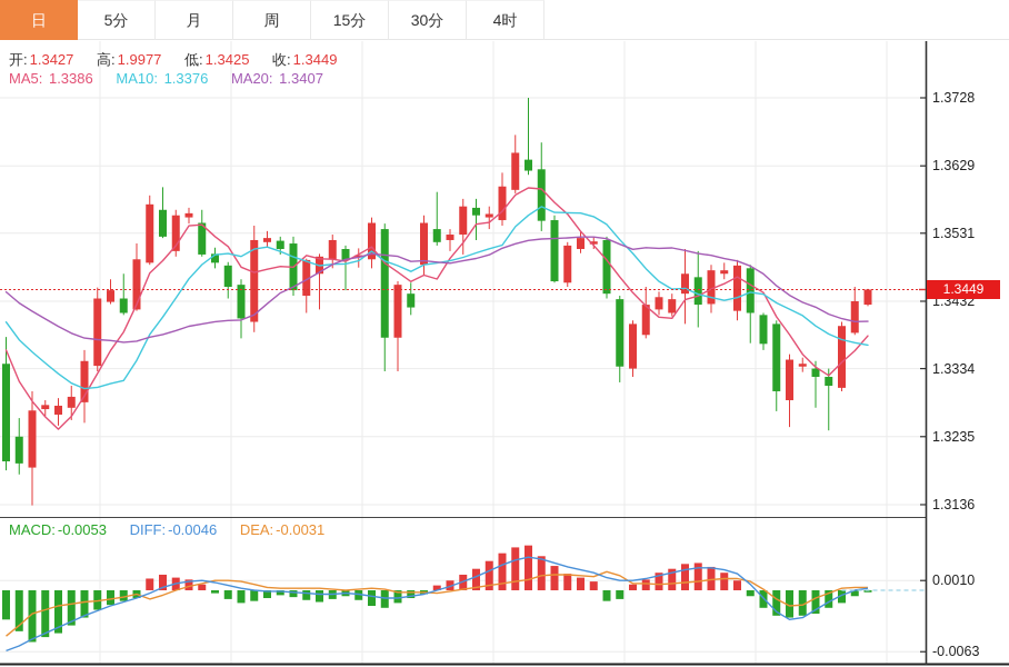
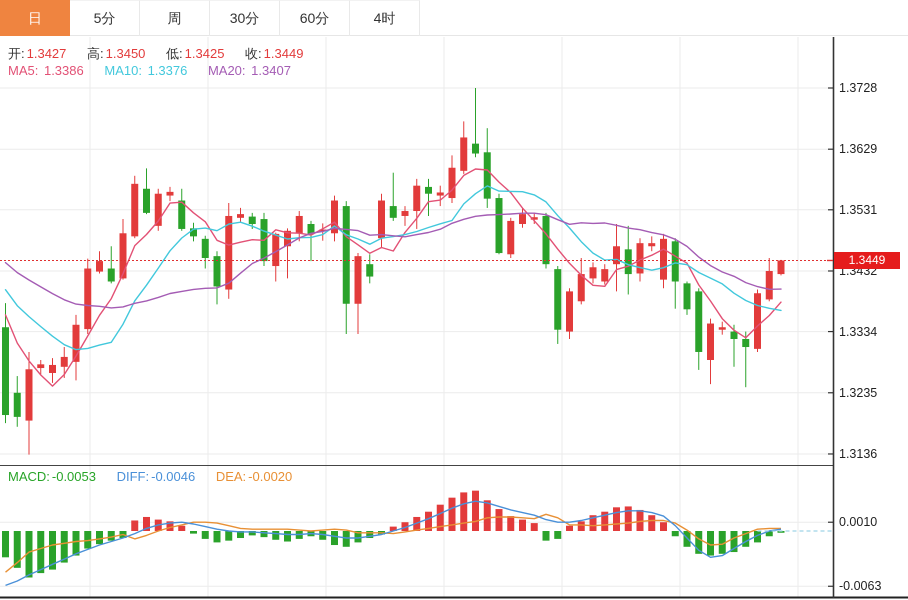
  日
  5分
- 月
  周
- 15分
  30分
+ 60分
  4时
- 开: 1.3427 高: 1.9977 低: 1.3425 收: 1.3449
+ 开: 1.3427 高: 1.3450 低: 1.3425 收: 1.3449
  MA5: 1.3386 MA10: 1.3376 MA20: 1.3407
- MACD: -0.0053 DIFF: -0.0046 DEA: -0.0031
+ MACD: -0.0053 DIFF: -0.0046 DEA: -0.0020
  1.3449
  1.3728
  1.3629
  1.3531
  1.3432
  1.3334
  1.3235
  1.3136
  0.0010
  -0.0063
